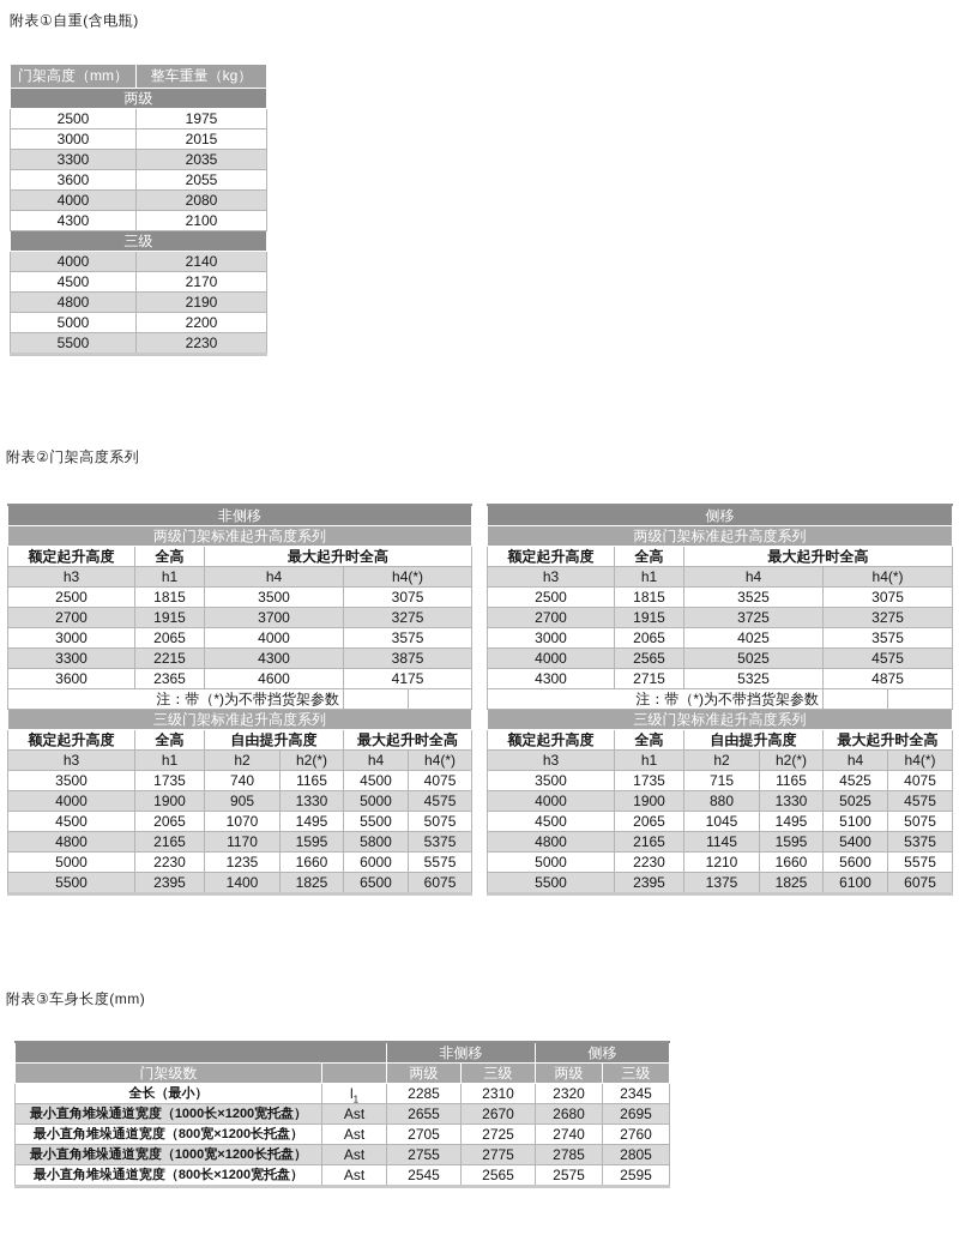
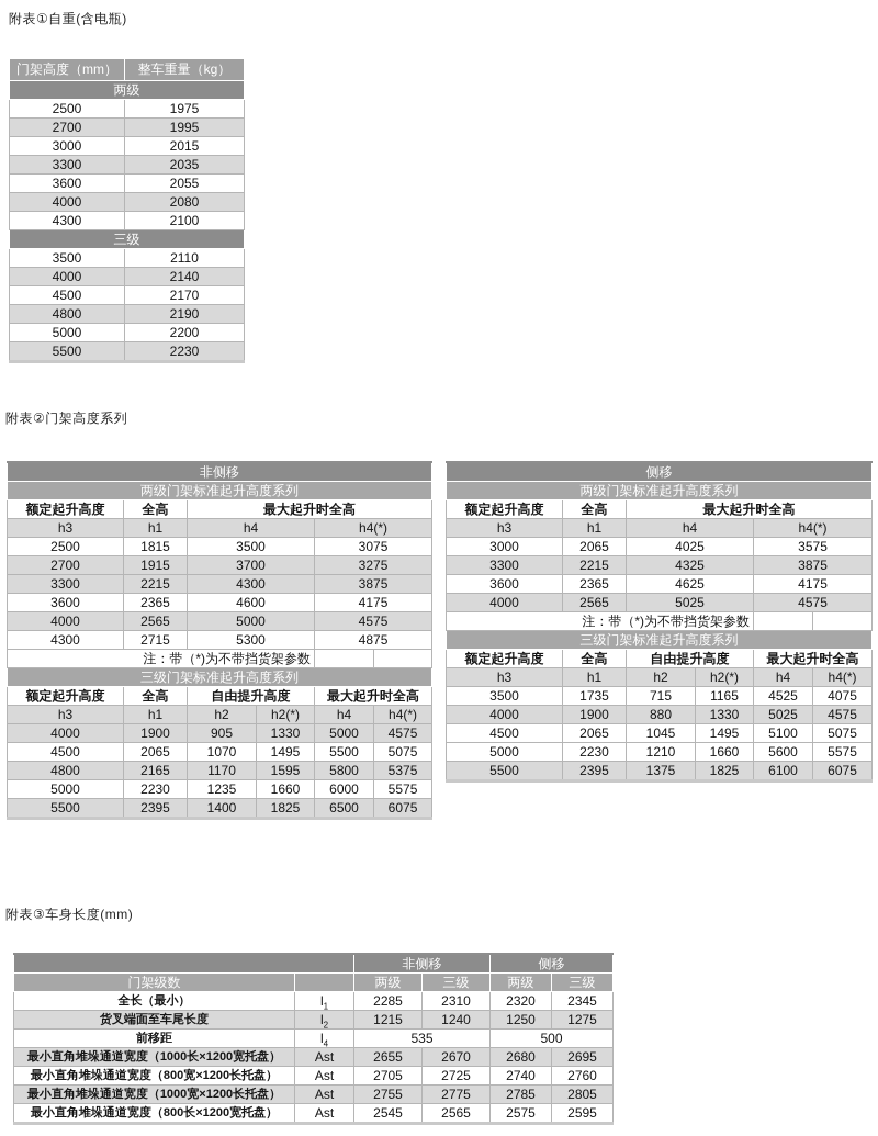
  附表①自重(含电瓶)
  门架高度（mm）	整车重量（kg）
  两级
  2500	1975
+ 2700	1995
  3000	2015
  3300	2035
  3600	2055
  4000	2080
  4300	2100
  三级
+ 3500	2110
  4000	2140
  4500	2170
  4800	2190
  5000	2200
  5500	2230
  附表②门架高度系列
  非侧移
  两级门架标准起升高度系列
  额定起升高度	全高	最大起升时全高
  h3	h1	h4	h4(*)
  2500	1815	3500	3075
  2700	1915	3700	3275
- 3000	2065	4000	3575
  3300	2215	4300	3875
  3600	2365	4600	4175
+ 4000	2565	5000	4575
+ 4300	2715	5300	4875
  注：带（*)为不带挡货架参数
  三级门架标准起升高度系列
  额定起升高度	全高	自由提升高度	最大起升时全高
  h3	h1	h2	h2(*)	h4	h4(*)
- 3500	1735	740	1165	4500	4075
  4000	1900	905	1330	5000	4575
  4500	2065	1070	1495	5500	5075
  4800	2165	1170	1595	5800	5375
  5000	2230	1235	1660	6000	5575
  5500	2395	1400	1825	6500	6075
  侧移
  两级门架标准起升高度系列
  额定起升高度	全高	最大起升时全高
  h3	h1	h4	h4(*)
- 2500	1815	3525	3075
- 2700	1915	3725	3275
  3000	2065	4025	3575
+ 3300	2215	4325	3875
+ 3600	2365	4625	4175
  4000	2565	5025	4575
- 4300	2715	5325	4875
  注：带（*)为不带挡货架参数
  三级门架标准起升高度系列
  额定起升高度	全高	自由提升高度	最大起升时全高
  h3	h1	h2	h2(*)	h4	h4(*)
  3500	1735	715	1165	4525	4075
  4000	1900	880	1330	5025	4575
  4500	2065	1045	1495	5100	5075
- 4800	2165	1145	1595	5400	5375
  5000	2230	1210	1660	5600	5575
  5500	2395	1375	1825	6100	6075
  附表③车身长度(mm)
  	非侧移	侧移
  门架级数		两级	三级	两级	三级
  全长（最小）	l1	2285	2310	2320	2345
+ 货叉端面至车尾长度	l2	1215	1240	1250	1275
+ 前移距	l4	535	500
  最小直角堆垛通道宽度（1000长×1200宽托盘）	Ast	2655	2670	2680	2695
  最小直角堆垛通道宽度（800宽×1200长托盘）	Ast	2705	2725	2740	2760
  最小直角堆垛通道宽度（1000宽×1200长托盘）	Ast	2755	2775	2785	2805
  最小直角堆垛通道宽度（800长×1200宽托盘）	Ast	2545	2565	2575	2595
